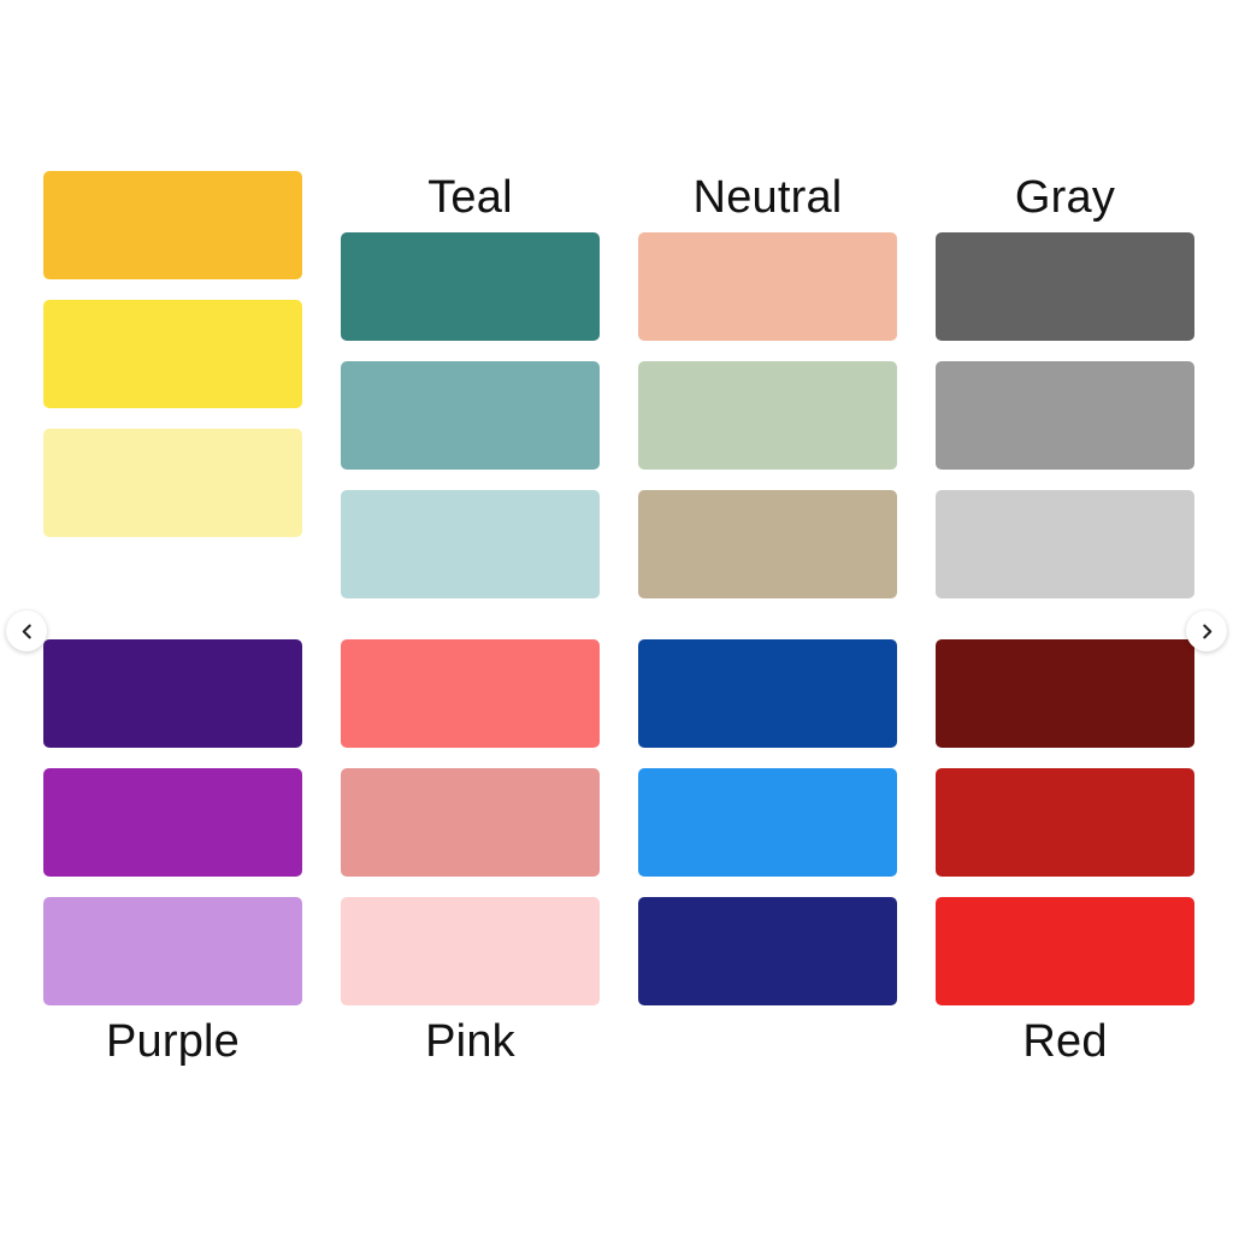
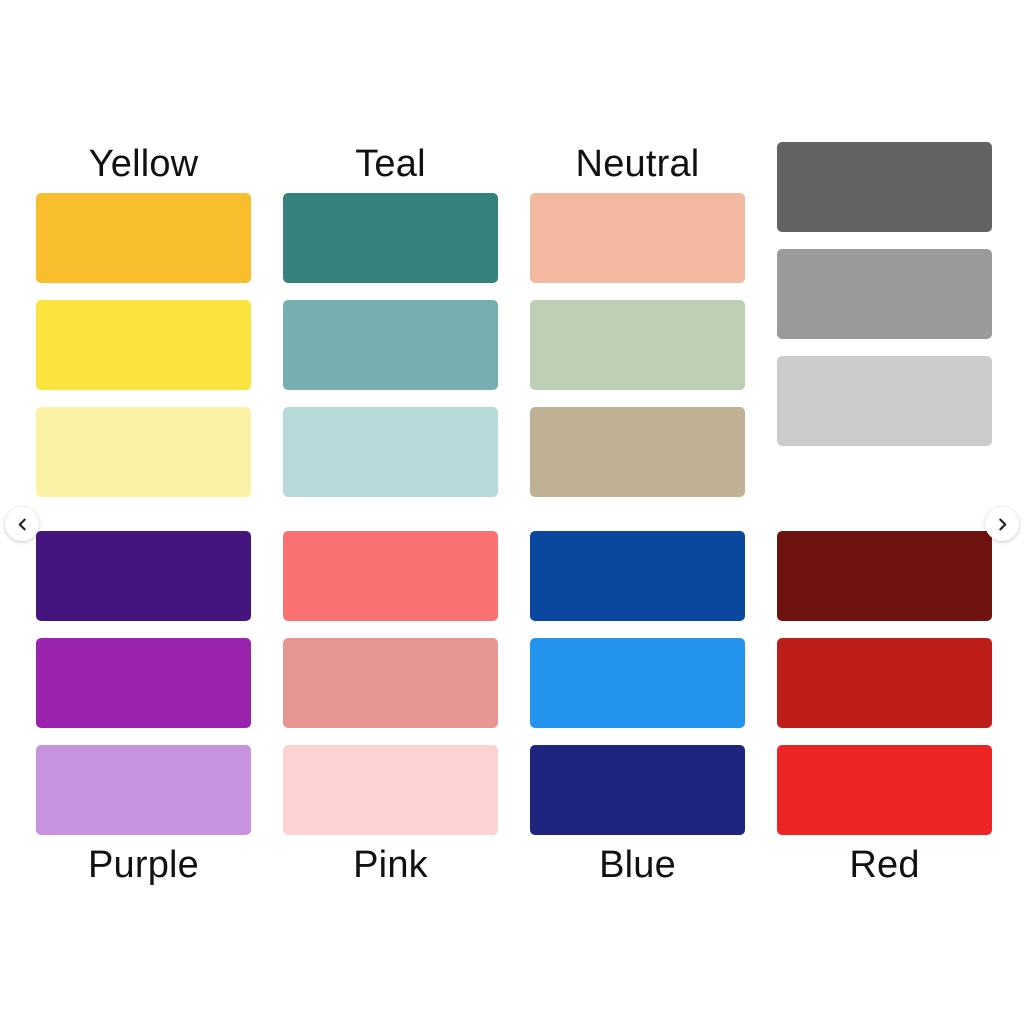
+ Yellow
  Teal
  Neutral
- Gray
  Purple
  Pink
+ Blue
  Red
